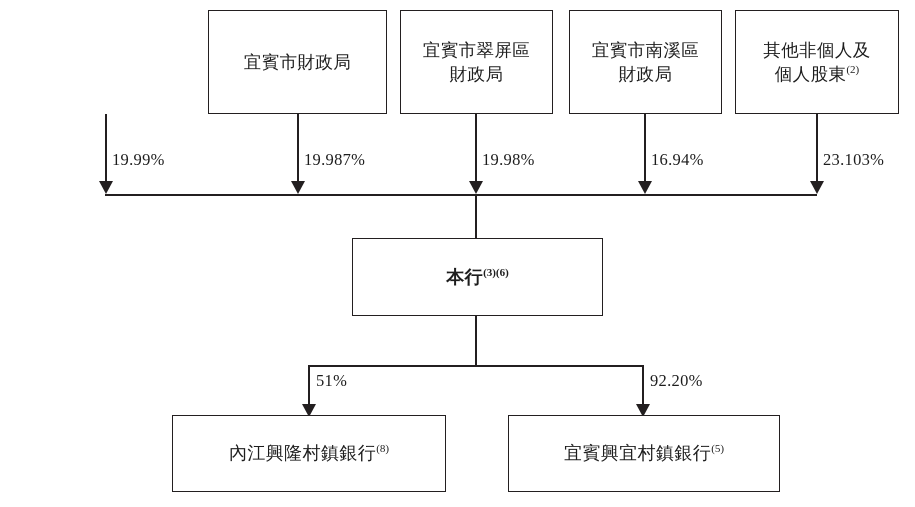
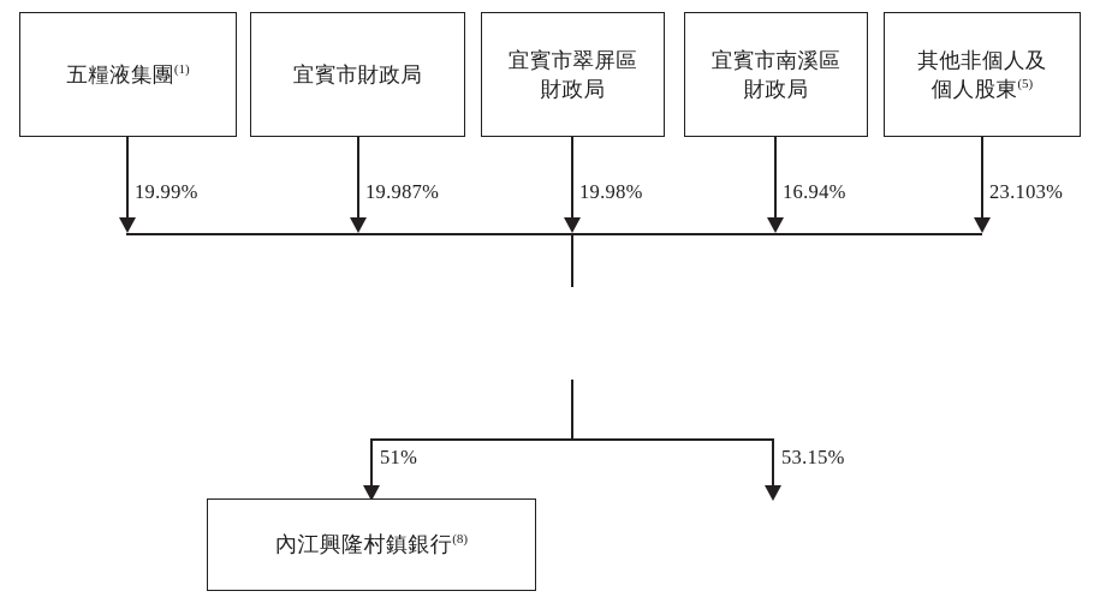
+ 五糧液集團(1)
  宜賓市財政局
  宜賓市翠屏區
  財政局
  宜賓市南溪區
  財政局
  其他非個人及
- 個人股東(2)
+ 個人股東(5)
  19.99%
  19.987%
  19.98%
  16.94%
  23.103%
- 本行(3)(6)
  51%
- 92.20%
+ 53.15%
  內江興隆村鎮銀行(8)
- 宜賓興宜村鎮銀行(5)
